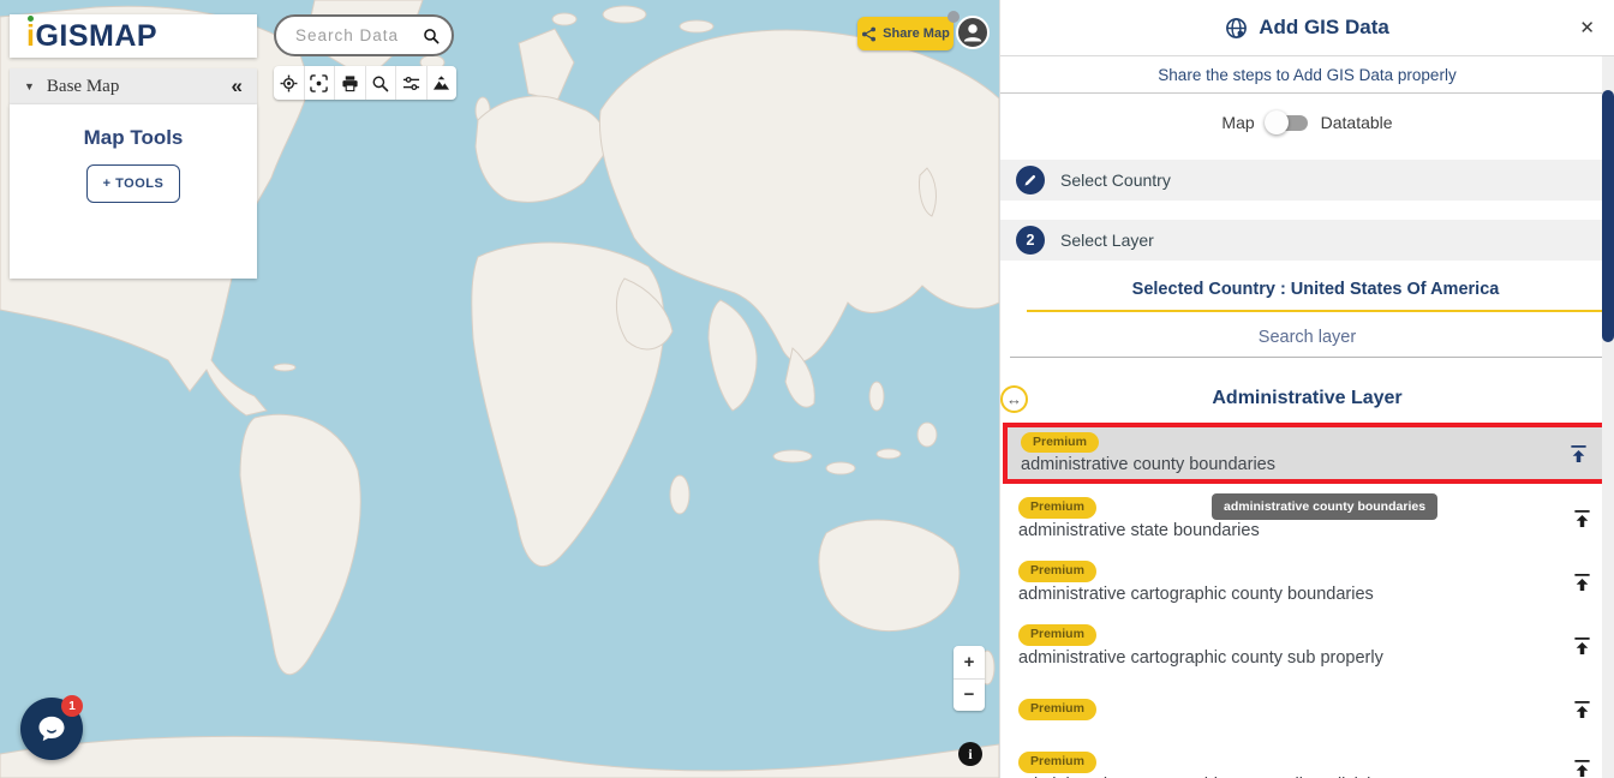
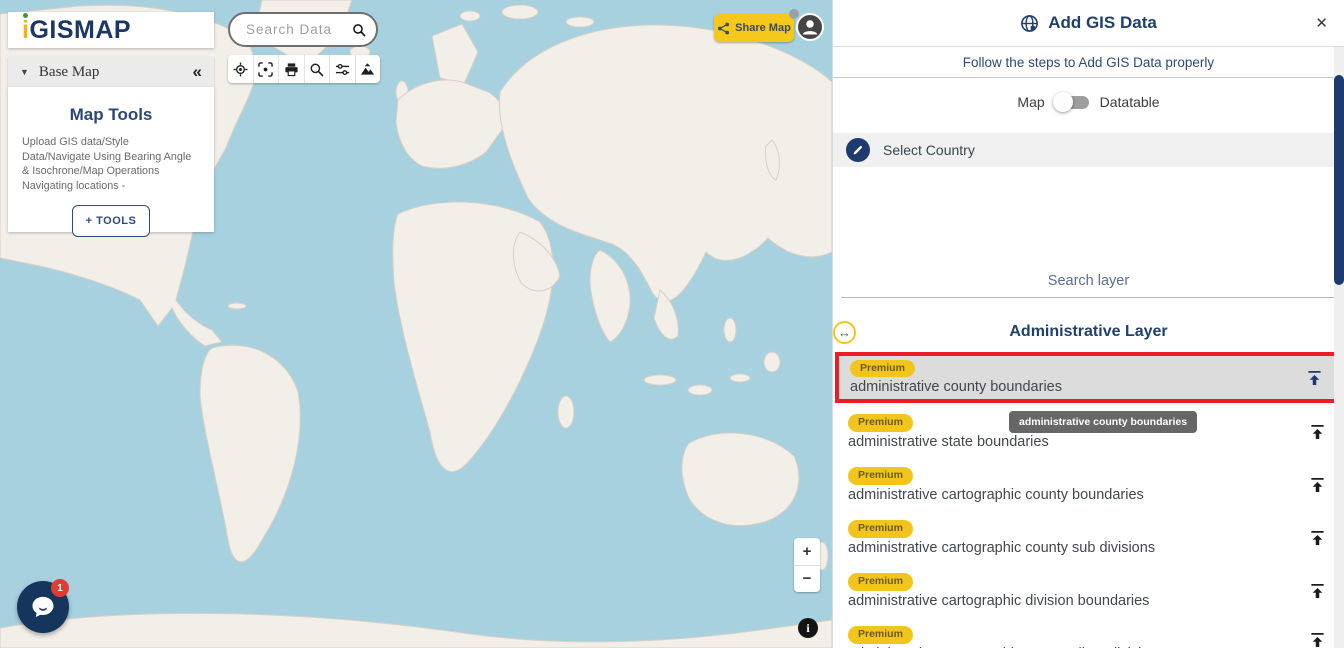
  iGISMAP
  ▼
  Base Map
  «
  Map Tools
+ Upload GIS data/Style Data/Navigate Using Bearing Angle & Isochrone/Map Operations Navigating locations -
  + TOOLS
  Search Data
  Share Map
  +
  −
  i
  1
  Add GIS Data
  ✕
- Share the steps to Add GIS Data properly
+ Follow the steps to Add GIS Data properly
  Map
  Datatable
  Select Country
- 2
- Select Layer
- Selected Country : United States Of America
  Search layer
  Administrative Layer
  Premium
  administrative county boundaries
  Premium
  administrative state boundaries
  Premium
  administrative cartographic county boundaries
  Premium
- administrative cartographic county sub properly
+ administrative cartographic county sub divisions
  Premium
+ administrative cartographic division boundaries
  Premium
  administrative county boundaries
  ↔
